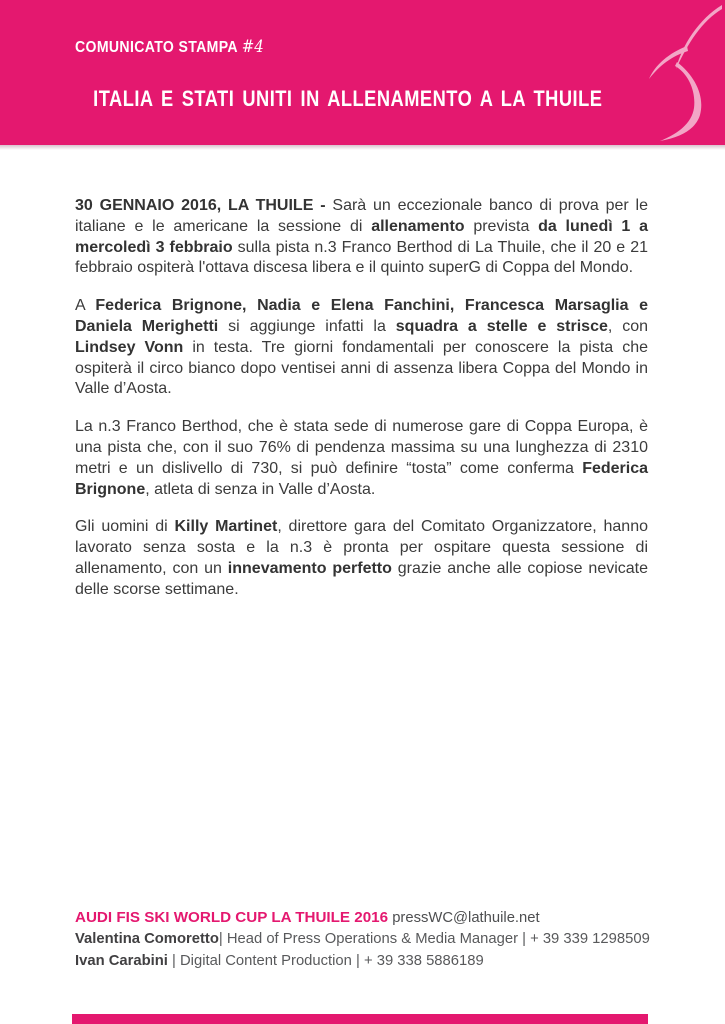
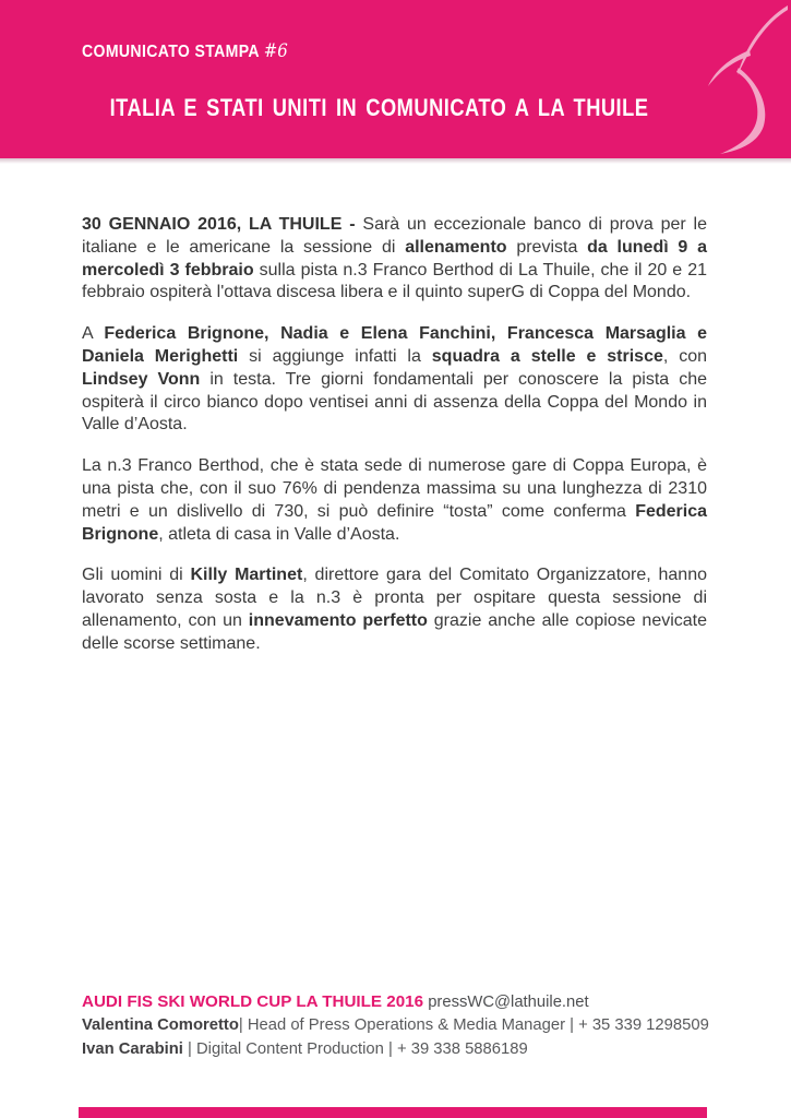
- COMUNICATO STAMPA #4
+ COMUNICATO STAMPA #6
- ITALIA E STATI UNITI IN ALLENAMENTO A LA THUILE
+ ITALIA E STATI UNITI IN COMUNICATO A LA THUILE
- 30 GENNAIO 2016, LA THUILE - Sarà un eccezionale banco di prova per le italiane e le americane la sessione di allenamento prevista da lunedì 1 a mercoledì 3 febbraio sulla pista n.3 Franco Berthod di La Thuile, che il 20 e 21 febbraio ospiterà l'ottava discesa libera e il quinto superG di Coppa del Mondo.
+ 30 GENNAIO 2016, LA THUILE - Sarà un eccezionale banco di prova per le italiane e le americane la sessione di allenamento prevista da lunedì 9 a mercoledì 3 febbraio sulla pista n.3 Franco Berthod di La Thuile, che il 20 e 21 febbraio ospiterà l'ottava discesa libera e il quinto superG di Coppa del Mondo.
- A Federica Brignone, Nadia e Elena Fanchini, Francesca Marsaglia e Daniela Merighetti si aggiunge infatti la squadra a stelle e strisce, con Lindsey Vonn in testa. Tre giorni fondamentali per conoscere la pista che ospiterà il circo bianco dopo ventisei anni di assenza libera Coppa del Mondo in Valle d’Aosta.
+ A Federica Brignone, Nadia e Elena Fanchini, Francesca Marsaglia e Daniela Merighetti si aggiunge infatti la squadra a stelle e strisce, con Lindsey Vonn in testa. Tre giorni fondamentali per conoscere la pista che ospiterà il circo bianco dopo ventisei anni di assenza della Coppa del Mondo in Valle d’Aosta.
- La n.3 Franco Berthod, che è stata sede di numerose gare di Coppa Europa, è una pista che, con il suo 76% di pendenza massima su una lunghezza di 2310 metri e un dislivello di 730, si può definire “tosta” come conferma Federica Brignone, atleta di senza in Valle d’Aosta.
+ La n.3 Franco Berthod, che è stata sede di numerose gare di Coppa Europa, è una pista che, con il suo 76% di pendenza massima su una lunghezza di 2310 metri e un dislivello di 730, si può definire “tosta” come conferma Federica Brignone, atleta di casa in Valle d’Aosta.
  Gli uomini di Killy Martinet, direttore gara del Comitato Organizzatore, hanno lavorato senza sosta e la n.3 è pronta per ospitare questa sessione di allenamento, con un innevamento perfetto grazie anche alle copiose nevicate delle scorse settimane.
  AUDI FIS SKI WORLD CUP LA THUILE 2016 pressWC@lathuile.net
- Valentina Comoretto| Head of Press Operations & Media Manager | + 39 339 1298509
+ Valentina Comoretto| Head of Press Operations & Media Manager | + 35 339 1298509
  Ivan Carabini | Digital Content Production | + 39 338 5886189
